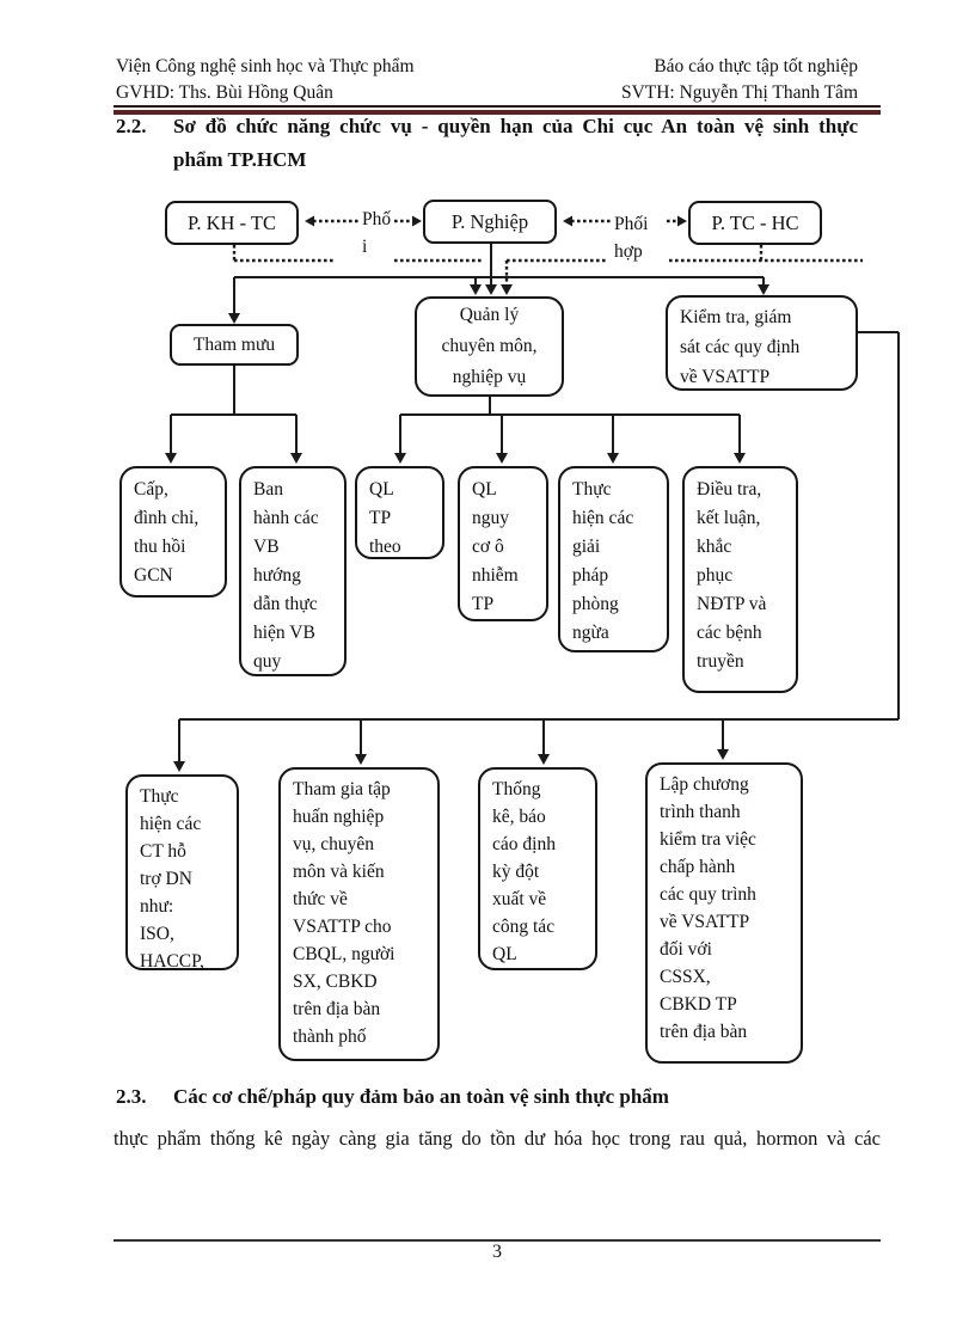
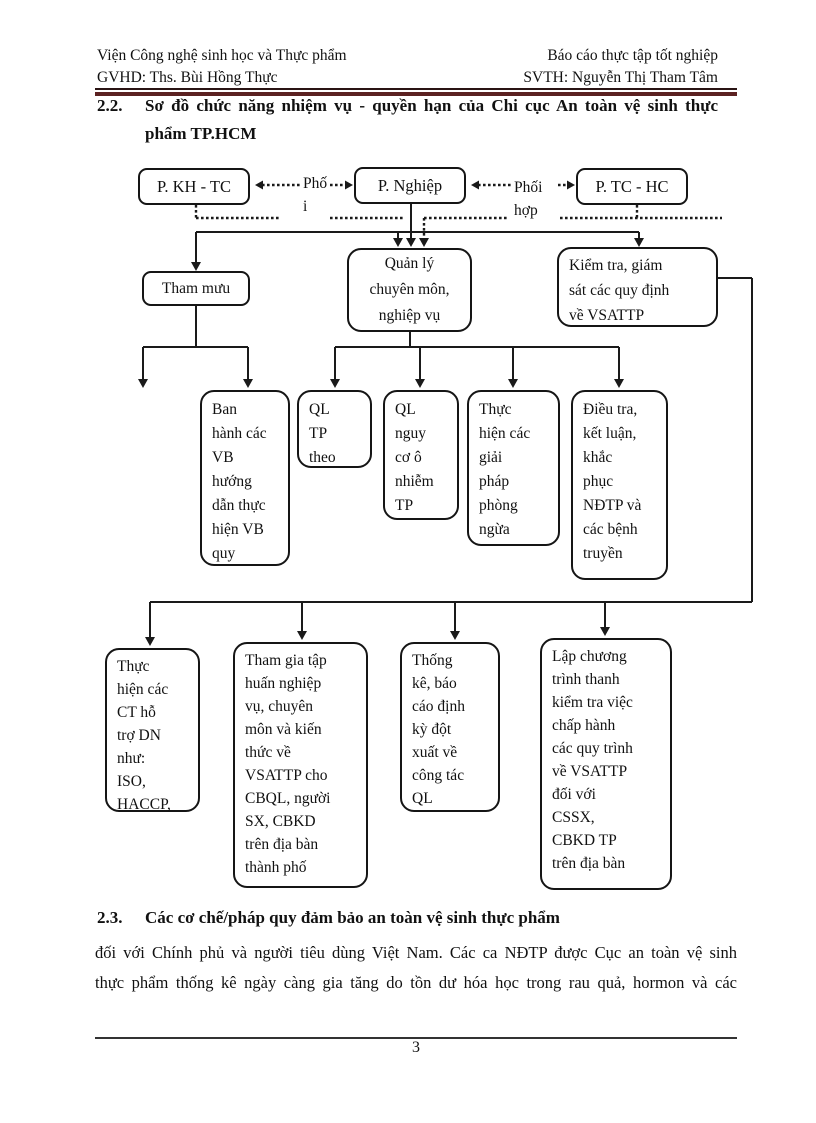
  Viện Công nghệ sinh học và Thực phẩm
- GVHD: Ths. Bùi Hồng Quân
+ GVHD: Ths. Bùi Hồng Thực
  Báo cáo thực tập tốt nghiệp
- SVTH: Nguyễn Thị Thanh Tâm
+ SVTH: Nguyễn Thị Tham Tâm
  2.2.
- Sơ đồ chức năng chức vụ - quyền hạn của Chi cục An toàn vệ sinh thực
+ Sơ đồ chức năng nhiệm vụ - quyền hạn của Chi cục An toàn vệ sinh thực
  phẩm TP.HCM
  P. KH - TC
  P. Nghiệp
  P. TC - HC
  Phố
  i
  Phối
  hợp
  Tham mưu
  Quản lý
  chuyên môn,
  nghiệp vụ
  Kiểm tra, giám
  sát các quy định
  về VSATTP
- Cấp,
- đình chỉ,
- thu hồi
- GCN
  Ban
  hành các
  VB
  hướng
  dẫn thực
  hiện VB
  quy
  QL
  TP
  theo
  QL
  nguy
  cơ ô
  nhiễm
  TP
  Thực
  hiện các
  giải
  pháp
  phòng
  ngừa
  Điều tra,
  kết luận,
  khắc
  phục
  NĐTP và
  các bệnh
  truyền
  Thực
  hiện các
  CT hỗ
  trợ DN
  như:
  ISO,
  HACCP,
  Tham gia tập
  huấn nghiệp
  vụ, chuyên
  môn và kiến
  thức về
  VSATTP cho
  CBQL, người
  SX, CBKD
  trên địa bàn
  thành phố
  Thống
  kê, báo
  cáo định
  kỳ đột
  xuất về
  công tác
  QL
  Lập chương
  trình thanh
  kiểm tra việc
  chấp hành
  các quy trình
  về VSATTP
  đối với
  CSSX,
  CBKD TP
  trên địa bàn
  2.3.
  Các cơ chế/pháp quy đảm bảo an toàn vệ sinh thực phẩm
+ đối với Chính phủ và người tiêu dùng Việt Nam. Các ca NĐTP được Cục an toàn vệ sinh
  thực phẩm thống kê ngày càng gia tăng do tồn dư hóa học trong rau quả, hormon và các
  3
